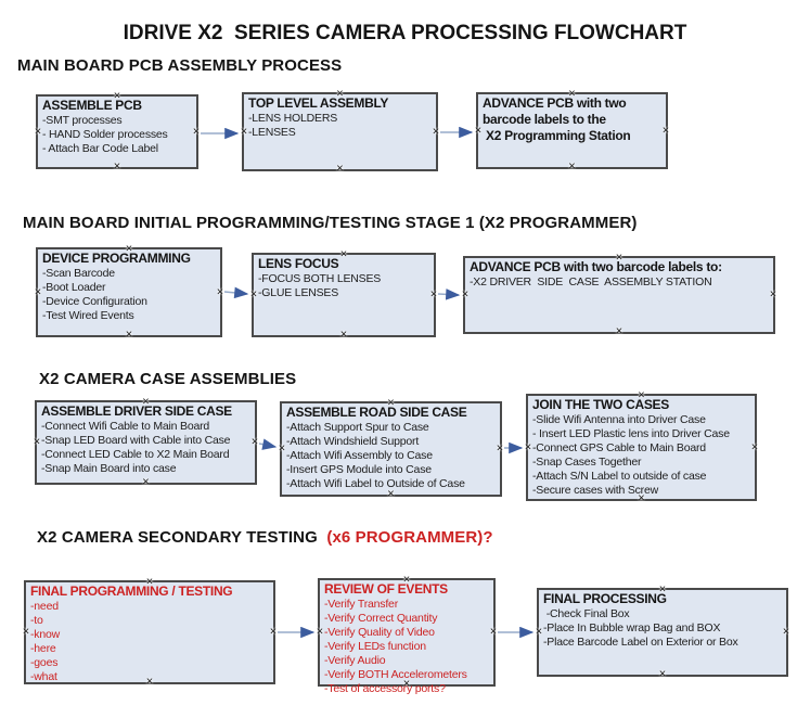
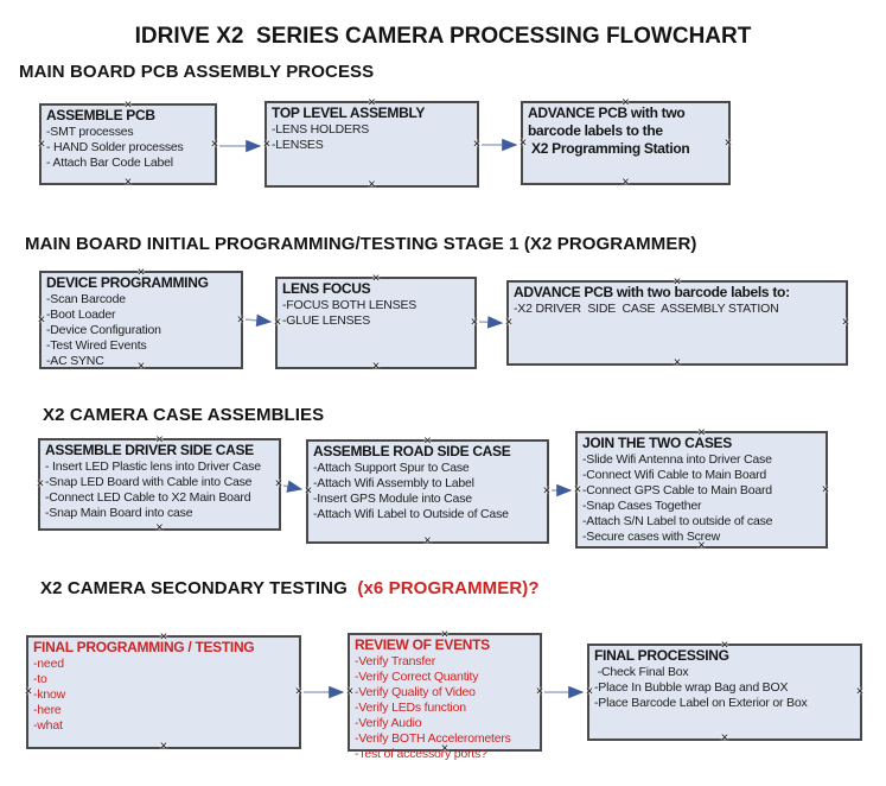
  IDRIVE X2 SERIES CAMERA PROCESSING FLOWCHART
  MAIN BOARD PCB ASSEMBLY PROCESS
  ASSEMBLE PCB
  -SMT processes
  - HAND Solder processes
  - Attach Bar Code Label
  ×
  ×
  ×
  ×
  TOP LEVEL ASSEMBLY
  -LENS HOLDERS
  -LENSES
  ×
  ×
  ×
  ×
  ADVANCE PCB with two
  barcode labels to the
  X2 Programming Station
  ×
  ×
  ×
  ×
  MAIN BOARD INITIAL PROGRAMMING/TESTING STAGE 1 (X2 PROGRAMMER)
  DEVICE PROGRAMMING
  -Scan Barcode
  -Boot Loader
  -Device Configuration
  -Test Wired Events
+ -AC SYNC
  ×
  ×
  ×
  ×
  LENS FOCUS
  -FOCUS BOTH LENSES
  -GLUE LENSES
  ×
  ×
  ×
  ×
  ADVANCE PCB with two barcode labels to:
  -X2 DRIVER SIDE CASE ASSEMBLY STATION
  ×
  ×
  ×
  ×
  X2 CAMERA CASE ASSEMBLIES
  ASSEMBLE DRIVER SIDE CASE
- -Connect Wifi Cable to Main Board
+ - Insert LED Plastic lens into Driver Case
  -Snap LED Board with Cable into Case
  -Connect LED Cable to X2 Main Board
  -Snap Main Board into case
  ×
  ×
  ×
  ×
  ASSEMBLE ROAD SIDE CASE
  -Attach Support Spur to Case
- -Attach Windshield Support
- -Attach Wifi Assembly to Case
+ -Attach Wifi Assembly to Label
  -Insert GPS Module into Case
  -Attach Wifi Label to Outside of Case
  ×
  ×
  ×
  ×
  JOIN THE TWO CASES
  -Slide Wifi Antenna into Driver Case
- - Insert LED Plastic lens into Driver Case
+ -Connect Wifi Cable to Main Board
  -Connect GPS Cable to Main Board
  -Snap Cases Together
  -Attach S/N Label to outside of case
  -Secure cases with Screw
  ×
  ×
  ×
  ×
  X2 CAMERA SECONDARY TESTING (x6 PROGRAMMER)?
  FINAL PROGRAMMING / TESTING
  -need
  -to
  -know
  -here
- -goes
  -what
  ×
  ×
  ×
  ×
  REVIEW OF EVENTS
  -Verify Transfer
  -Verify Correct Quantity
  -Verify Quality of Video
  -Verify LEDs function
  -Verify Audio
  -Verify BOTH Accelerometers
  -Test of accessory ports?
  ×
  ×
  ×
  ×
  FINAL PROCESSING
  -Check Final Box
  -Place In Bubble wrap Bag and BOX
  -Place Barcode Label on Exterior or Box
  ×
  ×
  ×
  ×
